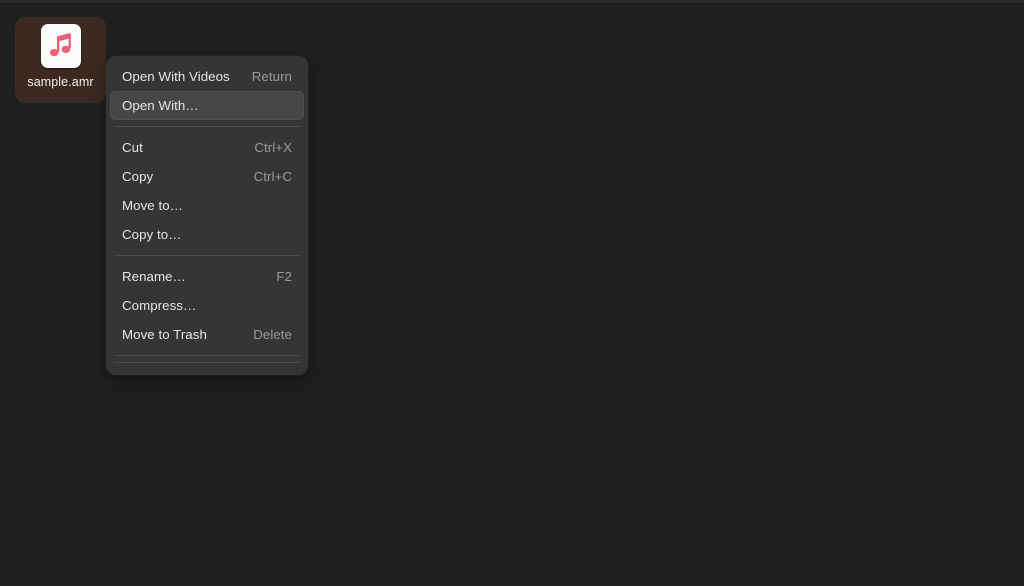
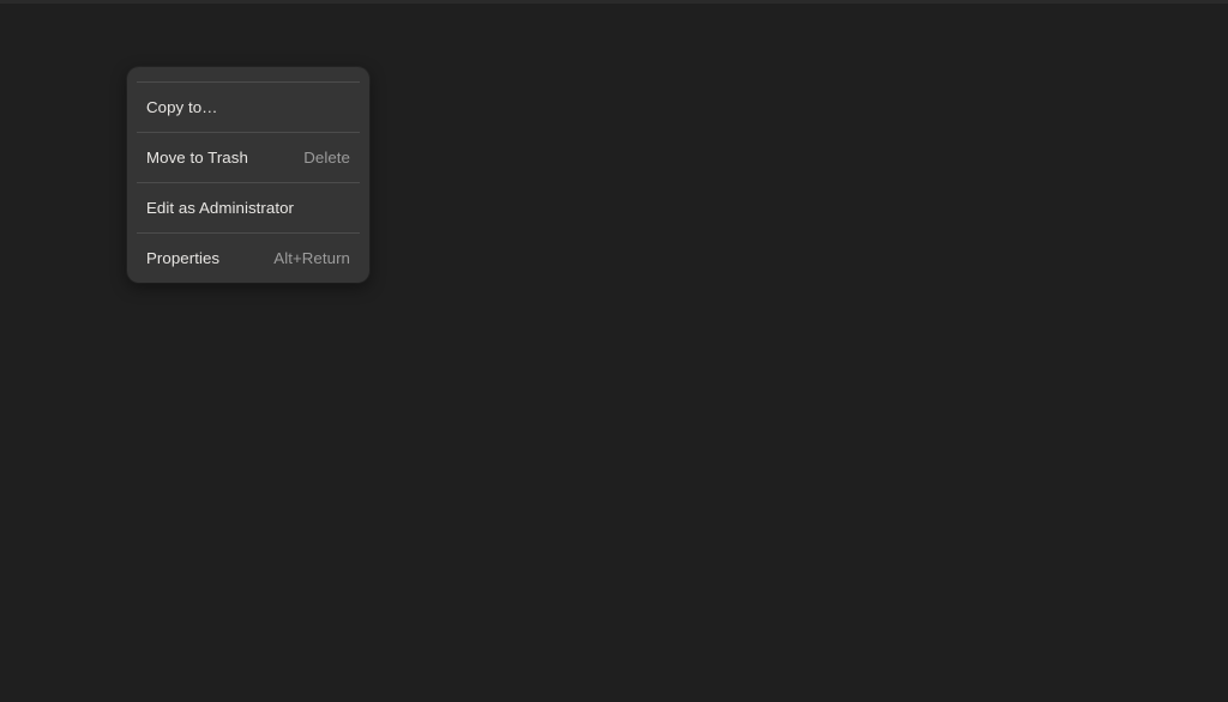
- sample.amr
- Open With Videos
- Return
- Open With…
- Cut
- Ctrl+X
- Copy
- Ctrl+C
- Move to…
  Copy to…
- Rename…
- F2
- Compress…
  Move to Trash
  Delete
+ Edit as Administrator
+ Properties
+ Alt+Return
